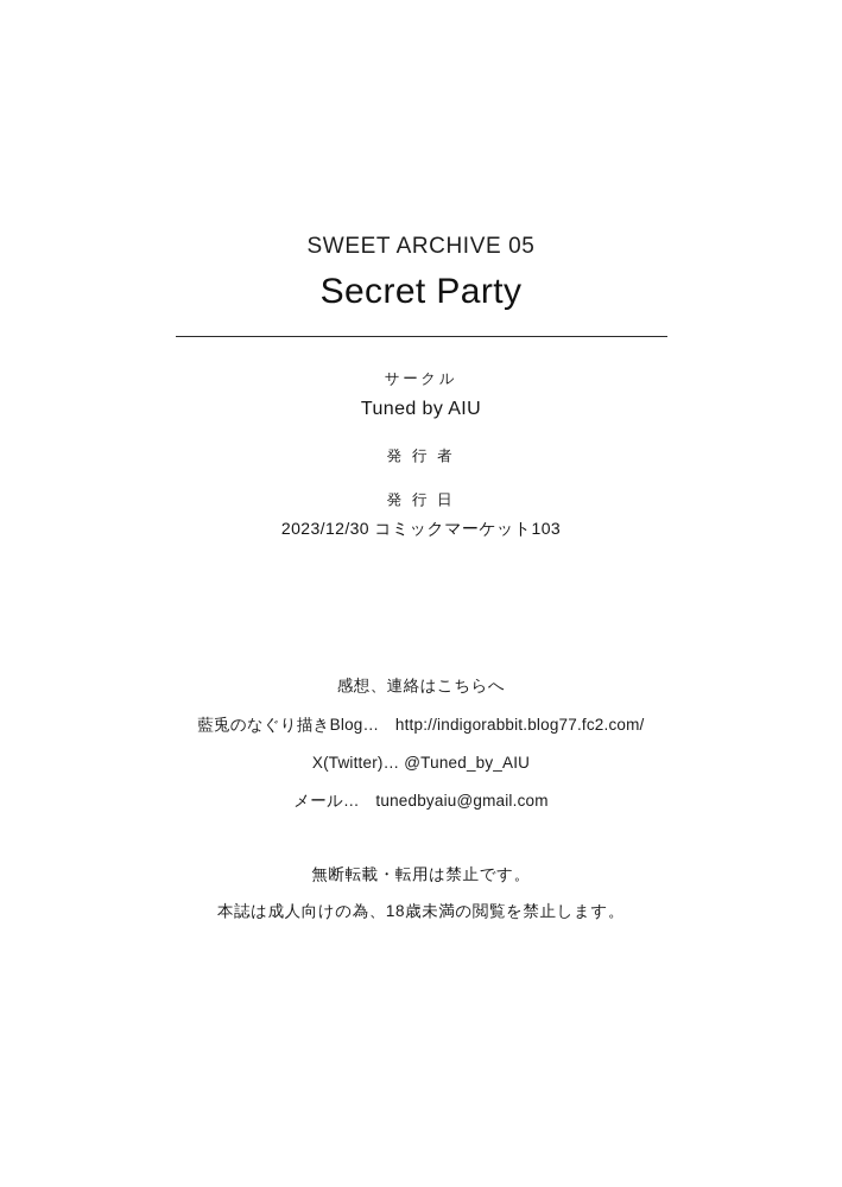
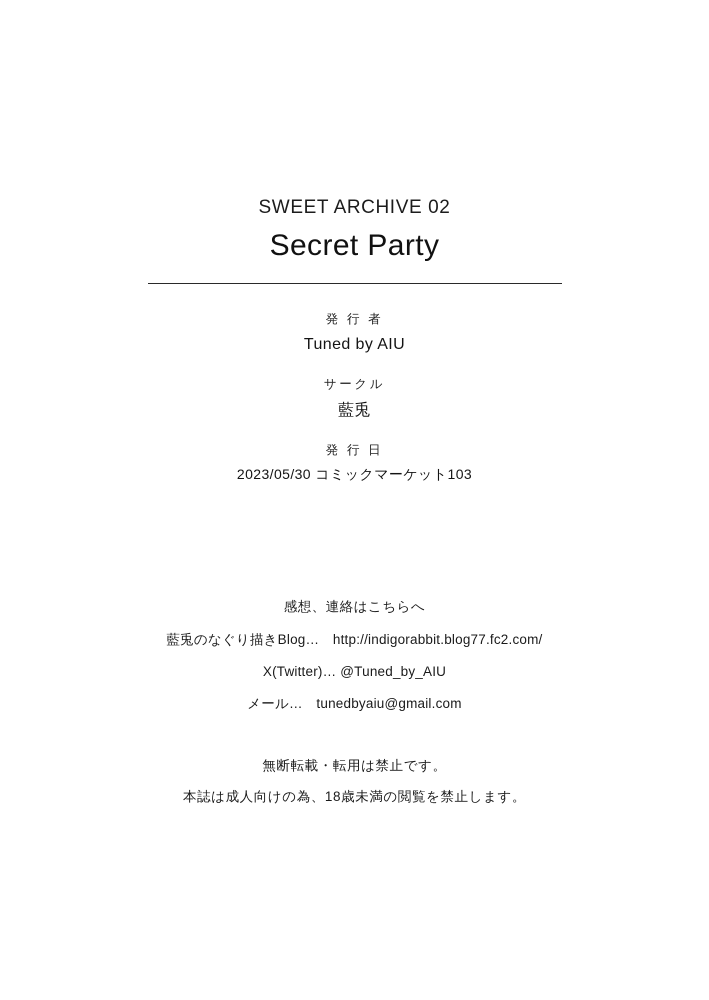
- SWEET ARCHIVE 05
+ SWEET ARCHIVE 02
  Secret Party
- サークル
+ 発 行 者
  Tuned by AIU
- 発 行 者
+ サークル
+ 藍兎
  発 行 日
- 2023/12/30 コミックマーケット103
+ 2023/05/30 コミックマーケット103
  感想、連絡はこちらへ
  藍兎のなぐり描きBlog… http://indigorabbit.blog77.fc2.com/
  X(Twitter)… @Tuned_by_AIU
  メール… tunedbyaiu@gmail.com
  無断転載・転用は禁止です。
  本誌は成人向けの為、18歳未満の閲覧を禁止します。
